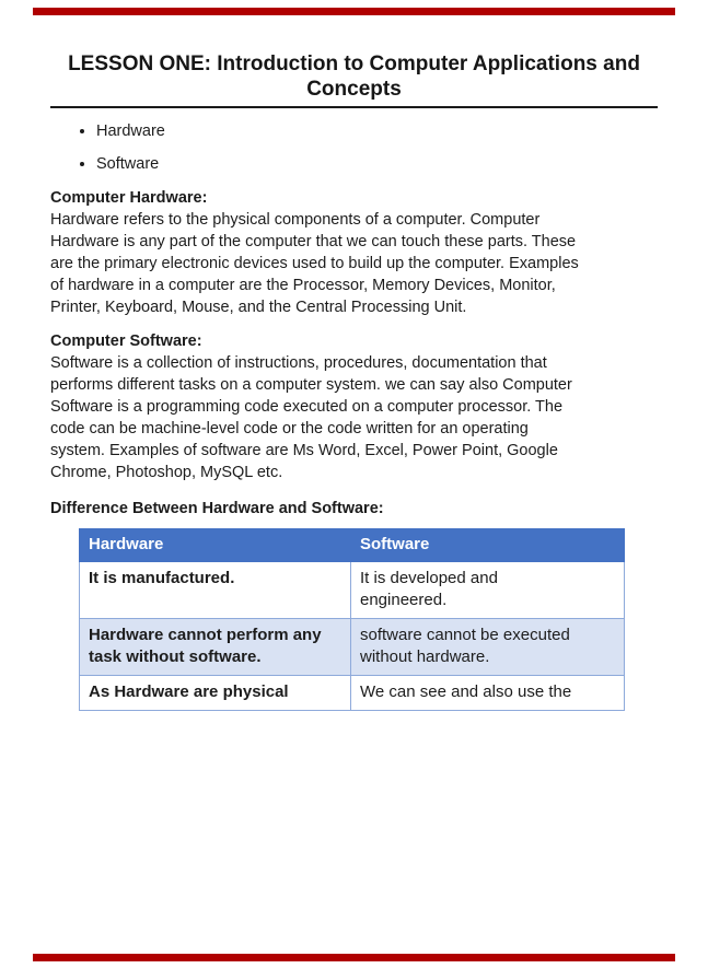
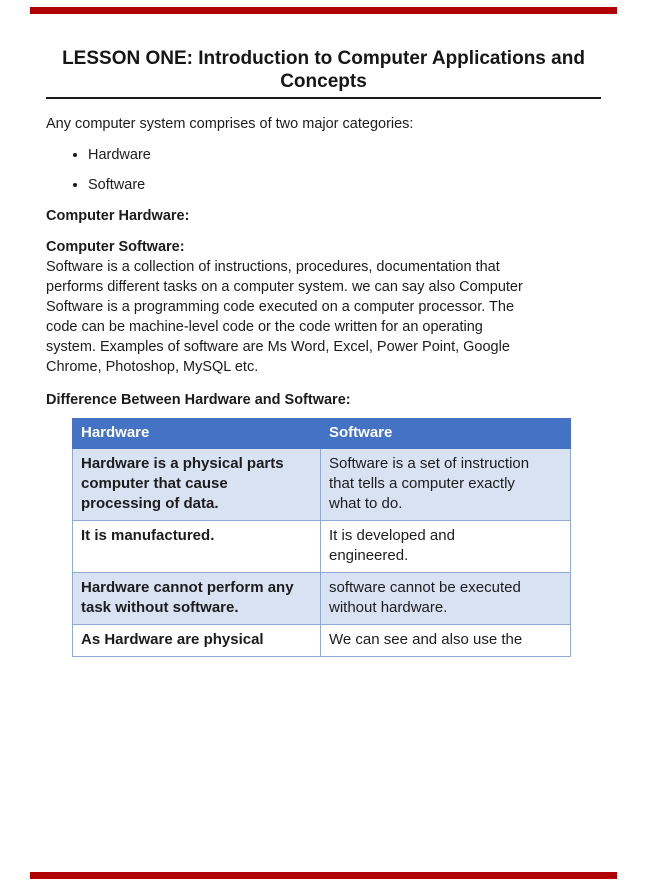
  LESSON ONE: Introduction to Computer Applications and Concepts
+ Any computer system comprises of two major categories:
  Hardware
  Software
  Computer Hardware:
- Hardware refers to the physical components of a computer. Computer
- Hardware is any part of the computer that we can touch these parts. These
- are the primary electronic devices used to build up the computer. Examples
- of hardware in a computer are the Processor, Memory Devices, Monitor,
- Printer, Keyboard, Mouse, and the Central Processing Unit.
  Computer Software:
  Software is a collection of instructions, procedures, documentation that
  performs different tasks on a computer system. we can say also Computer
  Software is a programming code executed on a computer processor. The
  code can be machine-level code or the code written for an operating
  system. Examples of software are Ms Word, Excel, Power Point, Google
  Chrome, Photoshop, MySQL etc.
  Difference Between Hardware and Software:
  Hardware	Software
+ Hardware is a physical parts computer that cause processing of data.	Software is a set of instruction that tells a computer exactly what to do.
  It is manufactured.	It is developed and engineered.
  Hardware cannot perform any task without software.	software cannot be executed without hardware.
  As Hardware are physical	We can see and also use the
